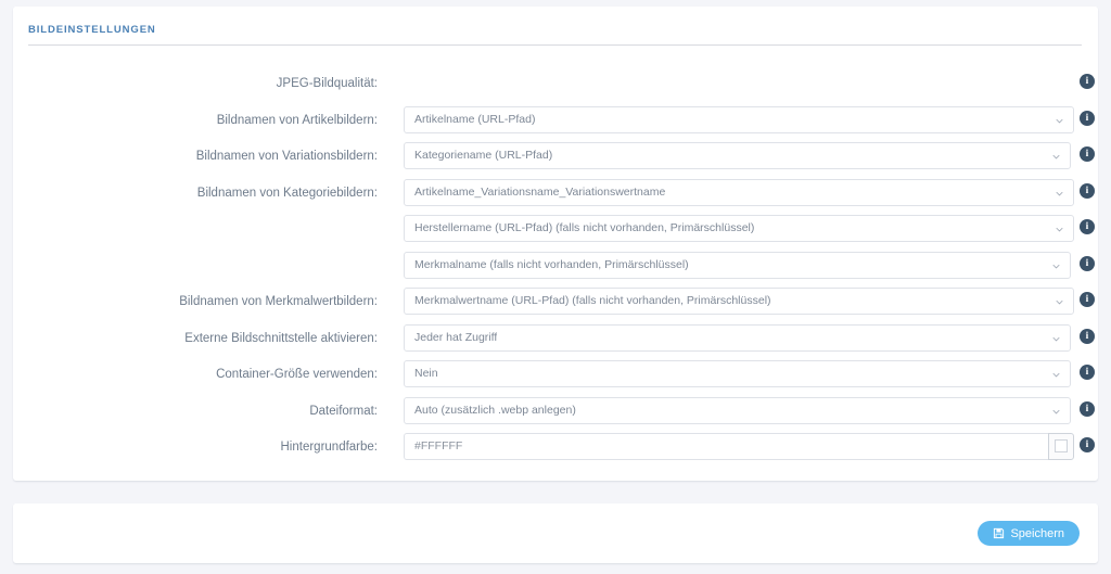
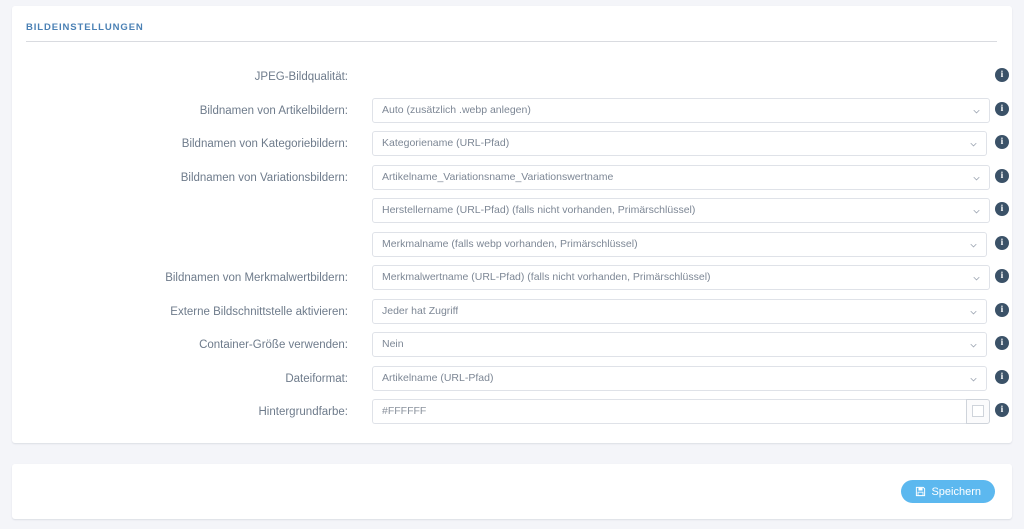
  BILDEINSTELLUNGEN
  JPEG-Bildqualität:
  i
  Bildnamen von Artikelbildern:
- Artikelname (URL-Pfad)
+ Auto (zusätzlich .webp anlegen)
  i
- Bildnamen von Variationsbildern:
+ Bildnamen von Kategoriebildern:
  Kategoriename (URL-Pfad)
  i
- Bildnamen von Kategoriebildern:
+ Bildnamen von Variationsbildern:
  Artikelname_Variationsname_Variationswertname
  i
  Herstellername (URL-Pfad) (falls nicht vorhanden, Primärschlüssel)
  i
- Merkmalname (falls nicht vorhanden, Primärschlüssel)
+ Merkmalname (falls webp vorhanden, Primärschlüssel)
  i
  Bildnamen von Merkmalwertbildern:
  Merkmalwertname (URL-Pfad) (falls nicht vorhanden, Primärschlüssel)
  i
  Externe Bildschnittstelle aktivieren:
  Jeder hat Zugriff
  i
  Container-Größe verwenden:
  Nein
  i
  Dateiformat:
- Auto (zusätzlich .webp anlegen)
+ Artikelname (URL-Pfad)
  i
  Hintergrundfarbe:
  #FFFFFF
  i
  Speichern
